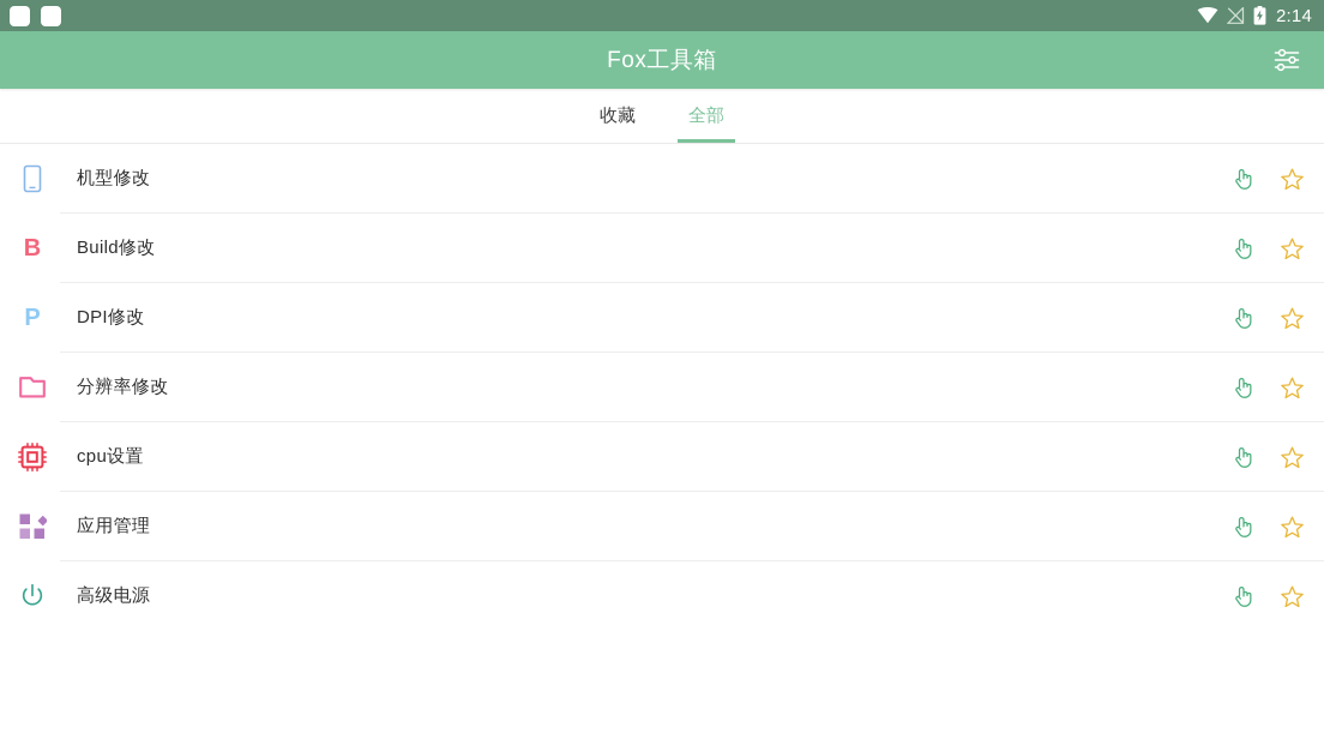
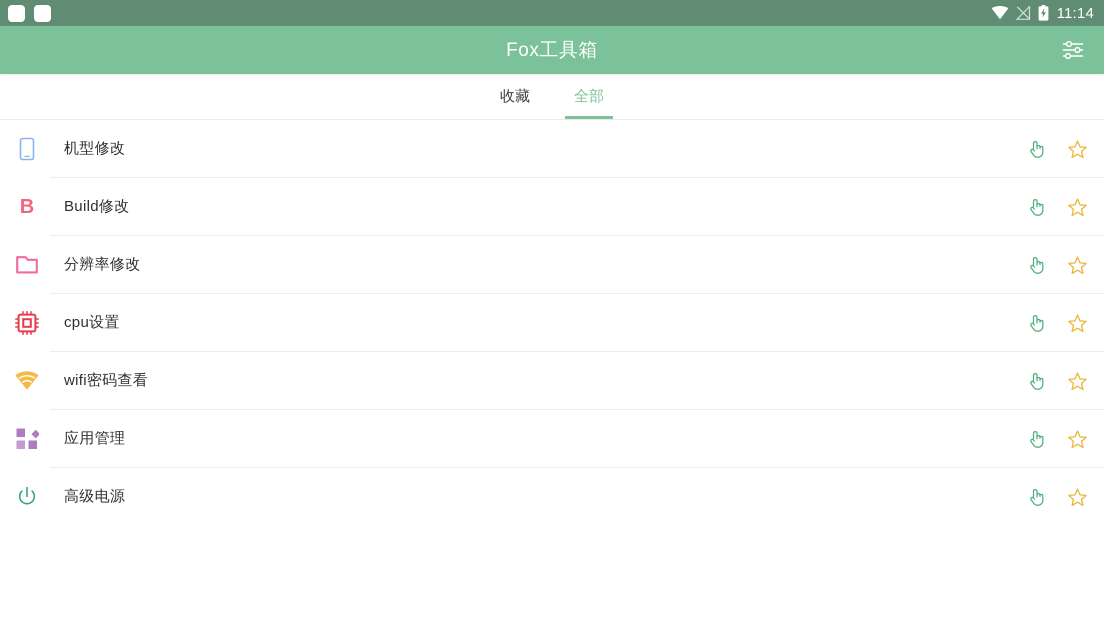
- 2:14
+ 11:14
  Fox工具箱
  收藏
  全部
  机型修改
  B
  Build修改
- P
- DPI修改
  分辨率修改
  cpu设置
+ wifi密码查看
  应用管理
  高级电源
